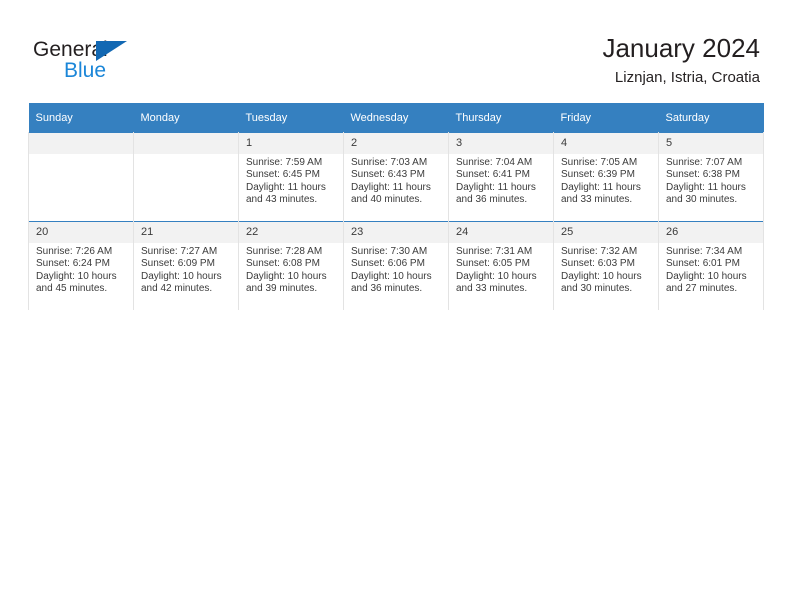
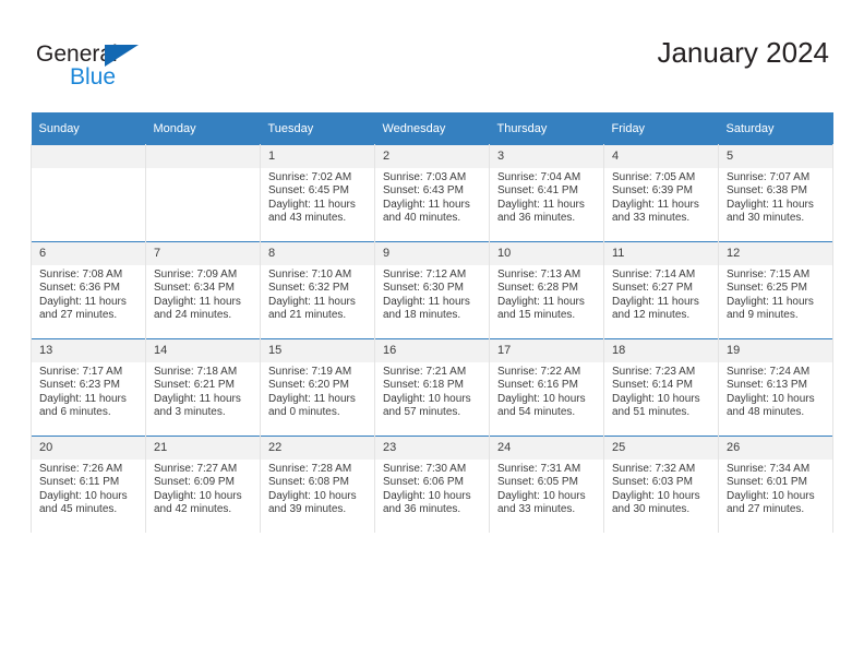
  General
  Blue
  January 2024
- Liznjan, Istria, Croatia
  Sunday	Monday	Tuesday	Wednesday	Thursday	Friday	Saturday
- 		1Sunrise: 7:59 AMSunset: 6:45 PMDaylight: 11 hours and 43 minutes.	2Sunrise: 7:03 AMSunset: 6:43 PMDaylight: 11 hours and 40 minutes.	3Sunrise: 7:04 AMSunset: 6:41 PMDaylight: 11 hours and 36 minutes.	4Sunrise: 7:05 AMSunset: 6:39 PMDaylight: 11 hours and 33 minutes.	5Sunrise: 7:07 AMSunset: 6:38 PMDaylight: 11 hours and 30 minutes.
+ 		1Sunrise: 7:02 AMSunset: 6:45 PMDaylight: 11 hours and 43 minutes.	2Sunrise: 7:03 AMSunset: 6:43 PMDaylight: 11 hours and 40 minutes.	3Sunrise: 7:04 AMSunset: 6:41 PMDaylight: 11 hours and 36 minutes.	4Sunrise: 7:05 AMSunset: 6:39 PMDaylight: 11 hours and 33 minutes.	5Sunrise: 7:07 AMSunset: 6:38 PMDaylight: 11 hours and 30 minutes.
+ 6Sunrise: 7:08 AMSunset: 6:36 PMDaylight: 11 hours and 27 minutes.	7Sunrise: 7:09 AMSunset: 6:34 PMDaylight: 11 hours and 24 minutes.	8Sunrise: 7:10 AMSunset: 6:32 PMDaylight: 11 hours and 21 minutes.	9Sunrise: 7:12 AMSunset: 6:30 PMDaylight: 11 hours and 18 minutes.	10Sunrise: 7:13 AMSunset: 6:28 PMDaylight: 11 hours and 15 minutes.	11Sunrise: 7:14 AMSunset: 6:27 PMDaylight: 11 hours and 12 minutes.	12Sunrise: 7:15 AMSunset: 6:25 PMDaylight: 11 hours and 9 minutes.
+ 13Sunrise: 7:17 AMSunset: 6:23 PMDaylight: 11 hours and 6 minutes.	14Sunrise: 7:18 AMSunset: 6:21 PMDaylight: 11 hours and 3 minutes.	15Sunrise: 7:19 AMSunset: 6:20 PMDaylight: 11 hours and 0 minutes.	16Sunrise: 7:21 AMSunset: 6:18 PMDaylight: 10 hours and 57 minutes.	17Sunrise: 7:22 AMSunset: 6:16 PMDaylight: 10 hours and 54 minutes.	18Sunrise: 7:23 AMSunset: 6:14 PMDaylight: 10 hours and 51 minutes.	19Sunrise: 7:24 AMSunset: 6:13 PMDaylight: 10 hours and 48 minutes.
- 20Sunrise: 7:26 AMSunset: 6:24 PMDaylight: 10 hours and 45 minutes.	21Sunrise: 7:27 AMSunset: 6:09 PMDaylight: 10 hours and 42 minutes.	22Sunrise: 7:28 AMSunset: 6:08 PMDaylight: 10 hours and 39 minutes.	23Sunrise: 7:30 AMSunset: 6:06 PMDaylight: 10 hours and 36 minutes.	24Sunrise: 7:31 AMSunset: 6:05 PMDaylight: 10 hours and 33 minutes.	25Sunrise: 7:32 AMSunset: 6:03 PMDaylight: 10 hours and 30 minutes.	26Sunrise: 7:34 AMSunset: 6:01 PMDaylight: 10 hours and 27 minutes.
+ 20Sunrise: 7:26 AMSunset: 6:11 PMDaylight: 10 hours and 45 minutes.	21Sunrise: 7:27 AMSunset: 6:09 PMDaylight: 10 hours and 42 minutes.	22Sunrise: 7:28 AMSunset: 6:08 PMDaylight: 10 hours and 39 minutes.	23Sunrise: 7:30 AMSunset: 6:06 PMDaylight: 10 hours and 36 minutes.	24Sunrise: 7:31 AMSunset: 6:05 PMDaylight: 10 hours and 33 minutes.	25Sunrise: 7:32 AMSunset: 6:03 PMDaylight: 10 hours and 30 minutes.	26Sunrise: 7:34 AMSunset: 6:01 PMDaylight: 10 hours and 27 minutes.
